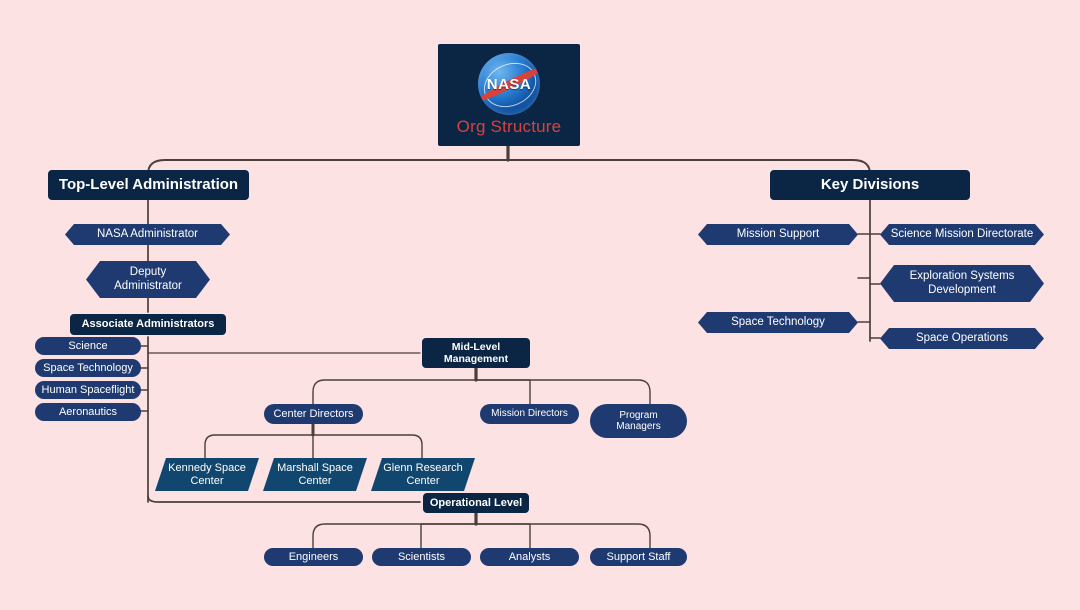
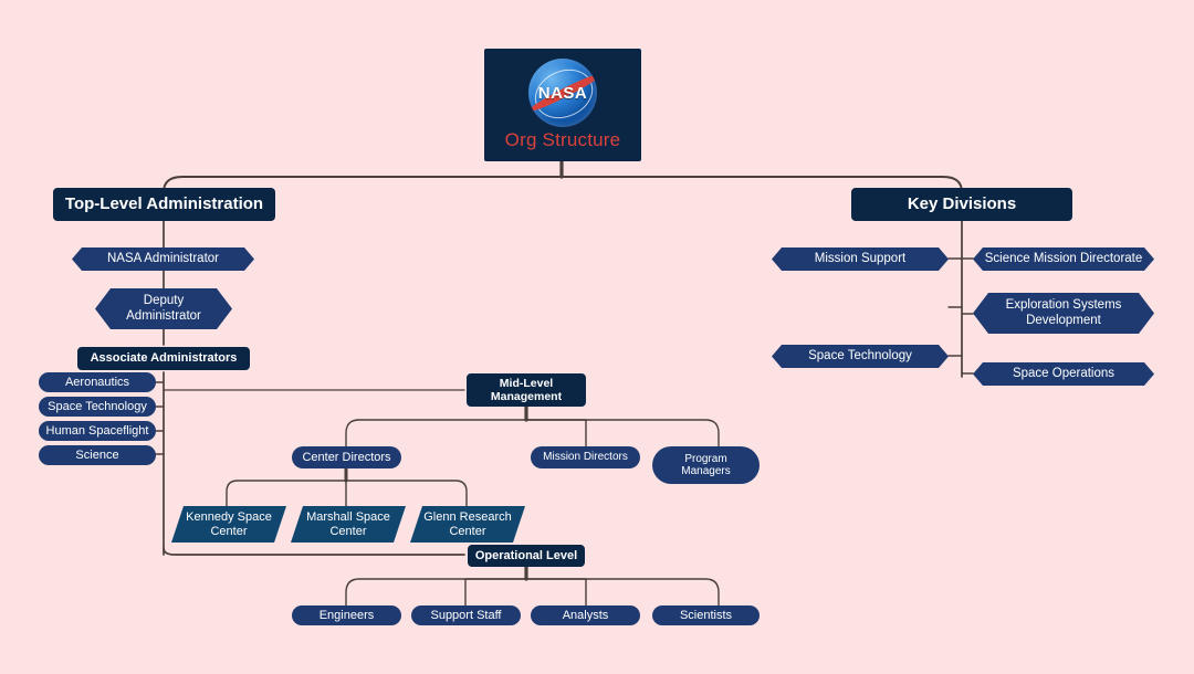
  NASA
  Org Structure
  Top-Level Administration
  Key Divisions
  NASA Administrator
  Deputy
  Administrator
  Associate Administrators
- Science
+ Aeronautics
  Space Technology
  Human Spaceflight
- Aeronautics
+ Science
  Mission Support
  Space Technology
  Science Mission Directorate
  Exploration Systems
  Development
  Space Operations
  Mid-Level
  Management
  Center Directors
  Mission Directors
  Program
  Managers
  Kennedy Space
  Center
  Marshall Space
  Center
  Glenn Research
  Center
  Operational Level
  Engineers
- Scientists
+ Support Staff
  Analysts
- Support Staff
+ Scientists
